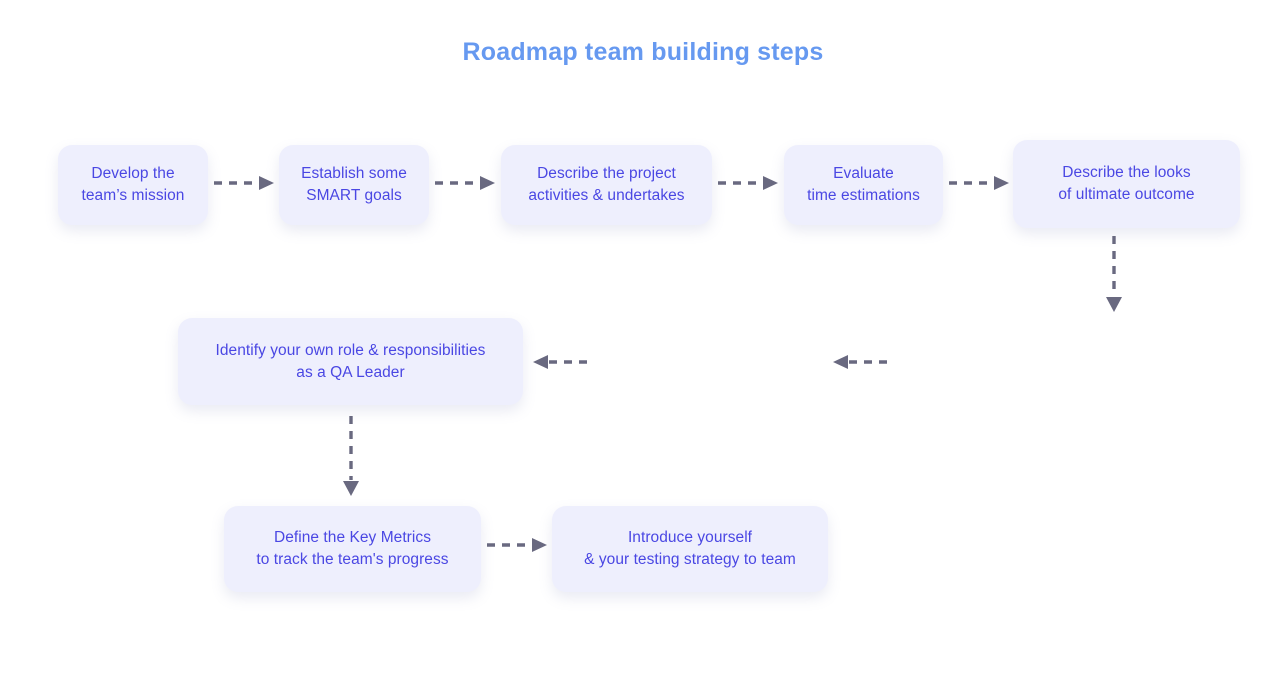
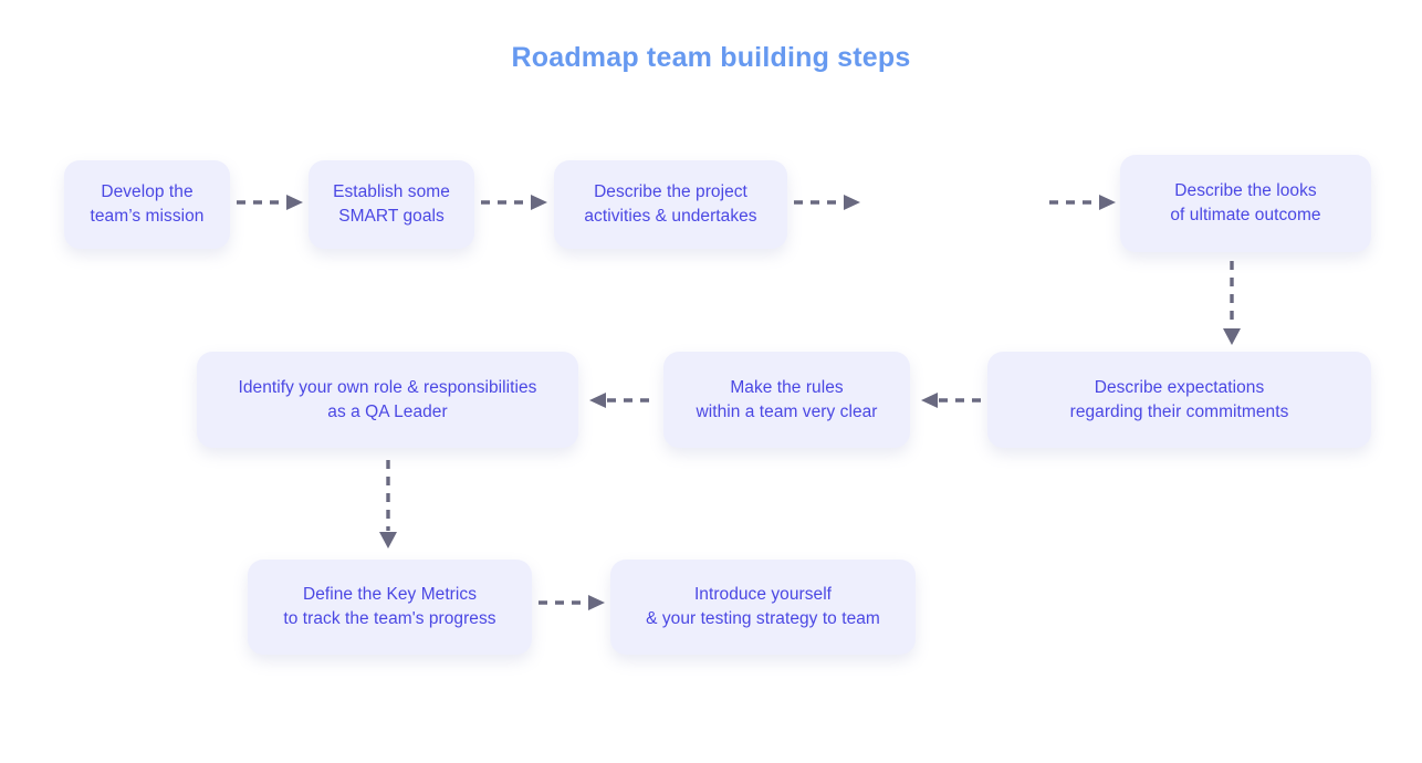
  Roadmap team building steps
  Develop the
  team’s mission
  Establish some
  SMART goals
  Describe the project
  activities & undertakes
- Evaluate
- time estimations
  Describe the looks
  of ultimate outcome
+ Describe expectations
+ regarding their commitments
+ Make the rules
+ within a team very clear
  Identify your own role & responsibilities
  as a QA Leader
  Define the Key Metrics
  to track the team's progress
  Introduce yourself
  & your testing strategy to team
